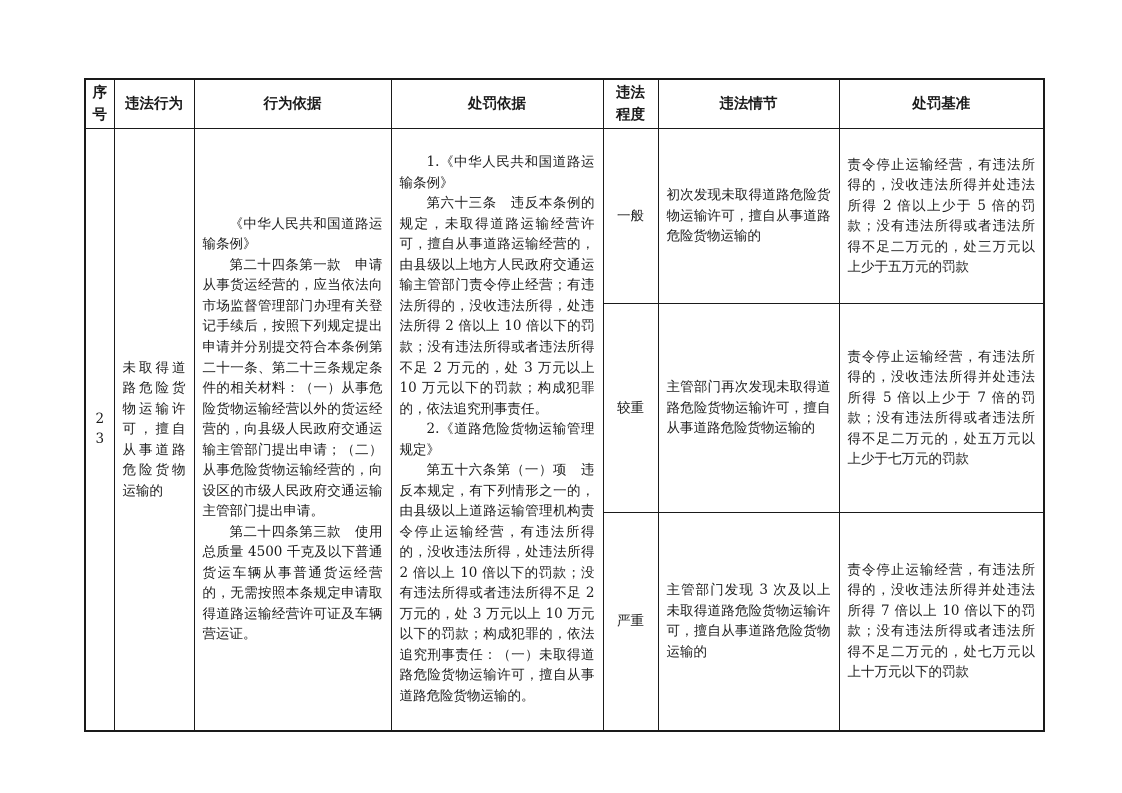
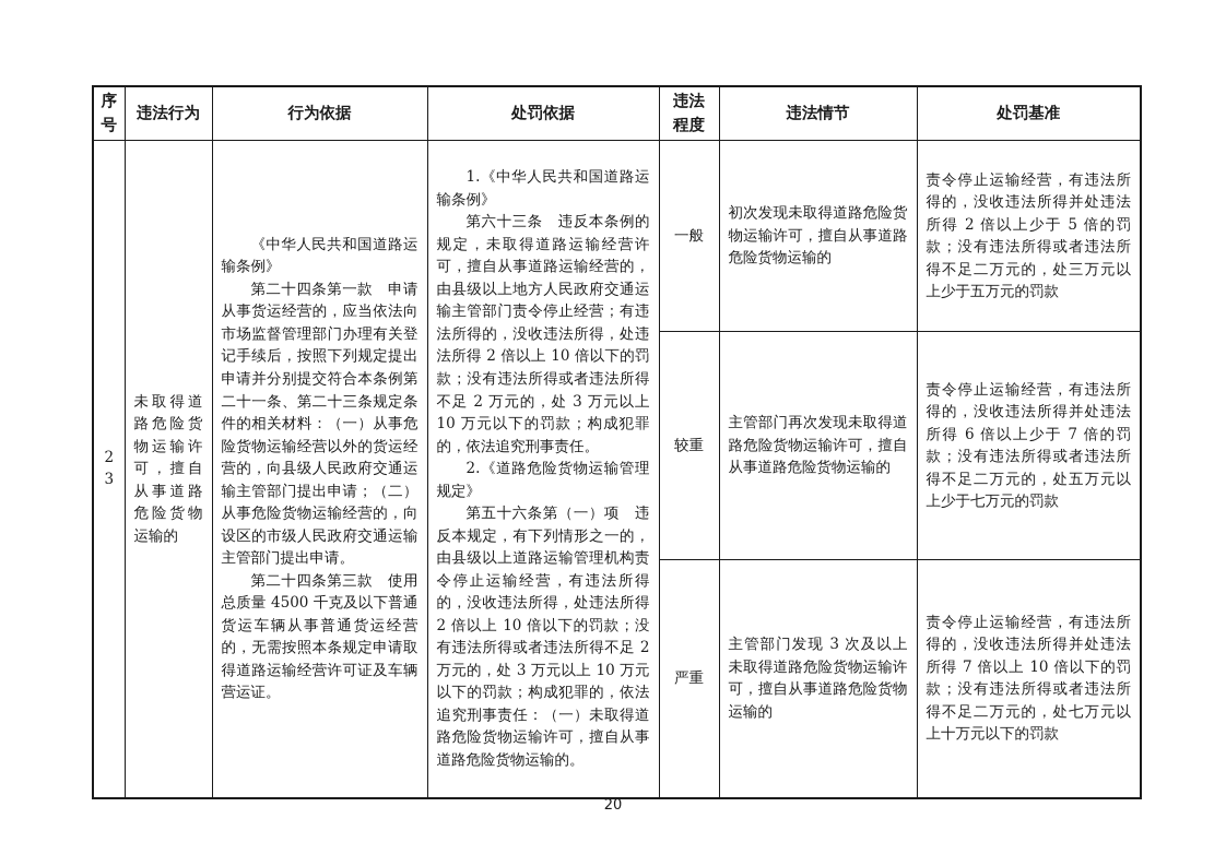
  序 号	违法行为	行为依据	处罚依据	违法 程度	违法情节	处罚基准
  23	未取得道路危险货物运输许可，擅自从事道路危险货物运输的	《中华人民共和国道路运输条例》 第二十四条第一款 申请从事货运经营的，应当依法向市场监督管理部门办理有关登记手续后，按照下列规定提出申请并分别提交符合本条例第二十一条、第二十三条规定条件的相关材料：（一）从事危险货物运输经营以外的货运经营的，向县级人民政府交通运输主管部门提出申请；（二）从事危险货物运输经营的，向设区的市级人民政府交通运输主管部门提出申请。 第二十四条第三款 使用总质量 4500 千克及以下普通货运车辆从事普通货运经营的，无需按照本条规定申请取得道路运输经营许可证及车辆营运证。	1.《中华人民共和国道路运输条例》 第六十三条 违反本条例的规定，未取得道路运输经营许可，擅自从事道路运输经营的，由县级以上地方人民政府交通运输主管部门责令停止经营；有违法所得的，没收违法所得，处违法所得 2 倍以上 10 倍以下的罚款；没有违法所得或者违法所得不足 2 万元的，处 3 万元以上 10 万元以下的罚款；构成犯罪的，依法追究刑事责任。 2.《道路危险货物运输管理规定》 第五十六条第（一）项 违反本规定，有下列情形之一的，由县级以上道路运输管理机构责令停止运输经营，有违法所得的，没收违法所得，处违法所得 2 倍以上 10 倍以下的罚款；没有违法所得或者违法所得不足 2 万元的，处 3 万元以上 10 万元以下的罚款；构成犯罪的，依法追究刑事责任：（一）未取得道路危险货物运输许可，擅自从事道路危险货物运输的。	一般	初次发现未取得道路危险货物运输许可，擅自从事道路危险货物运输的	责令停止运输经营，有违法所得的，没收违法所得并处违法所得 2 倍以上少于 5 倍的罚款；没有违法所得或者违法所得不足二万元的，处三万元以上少于五万元的罚款
- 较重	主管部门再次发现未取得道路危险货物运输许可，擅自从事道路危险货物运输的	责令停止运输经营，有违法所得的，没收违法所得并处违法所得 5 倍以上少于 7 倍的罚款；没有违法所得或者违法所得不足二万元的，处五万元以上少于七万元的罚款
+ 较重	主管部门再次发现未取得道路危险货物运输许可，擅自从事道路危险货物运输的	责令停止运输经营，有违法所得的，没收违法所得并处违法所得 6 倍以上少于 7 倍的罚款；没有违法所得或者违法所得不足二万元的，处五万元以上少于七万元的罚款
  严重	主管部门发现 3 次及以上未取得道路危险货物运输许可，擅自从事道路危险货物运输的	责令停止运输经营，有违法所得的，没收违法所得并处违法所得 7 倍以上 10 倍以下的罚款；没有违法所得或者违法所得不足二万元的，处七万元以上十万元以下的罚款
+ 20
